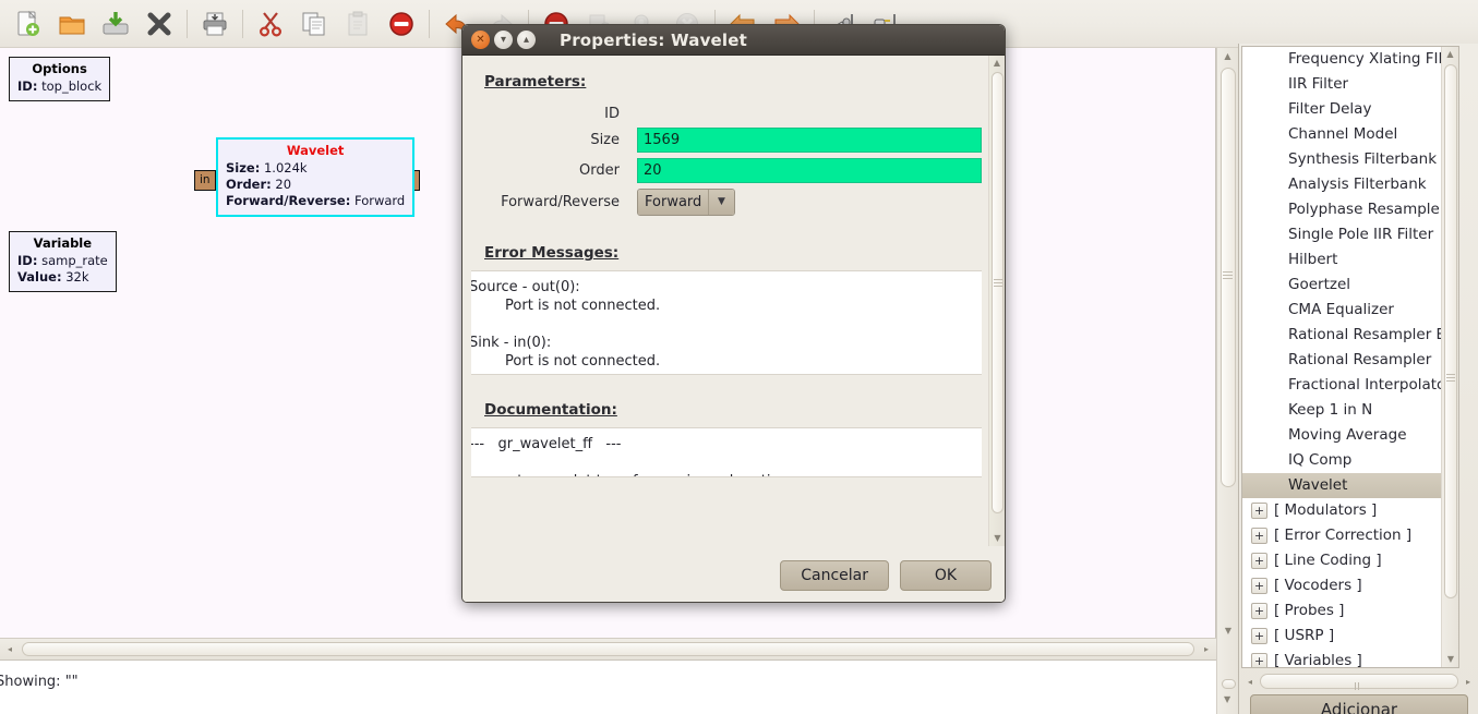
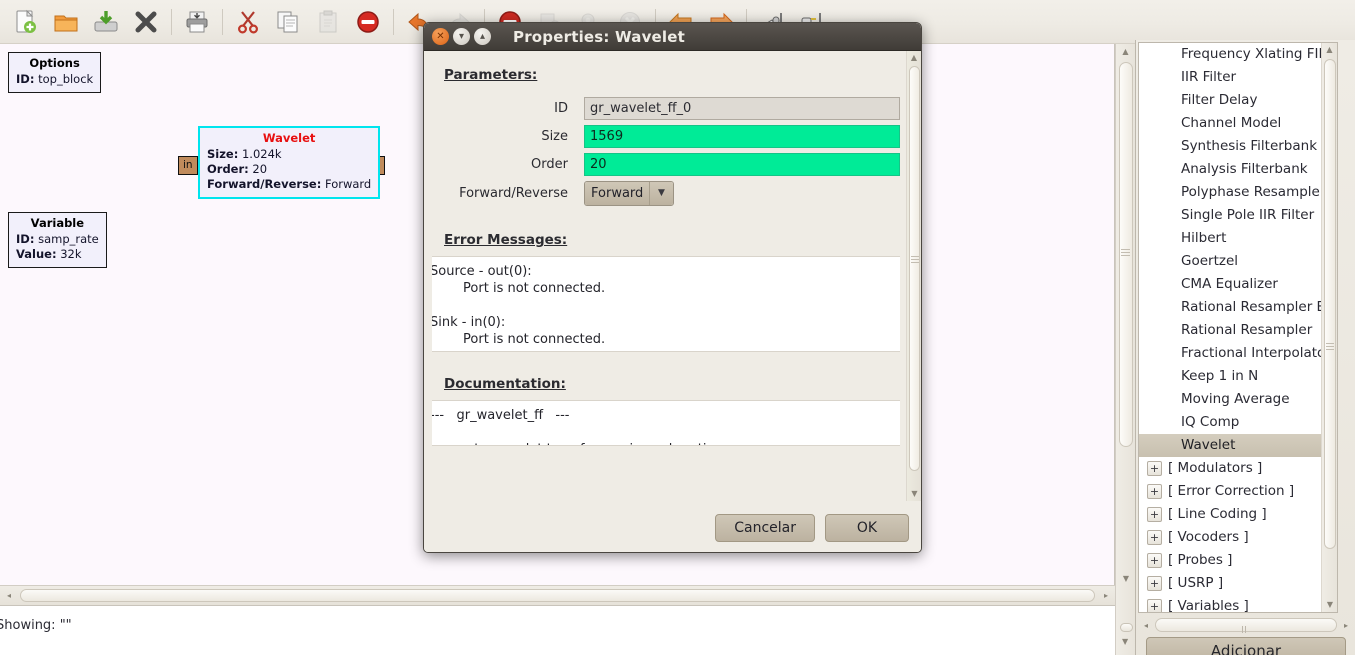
  Options
  ID: top_block
  Variable
  ID: samp_rate
  Value: 32k
  in
  Wavelet
  Size: 1.024k
  Order: 20
  Forward/Reverse: Forward
  ◂
  ▸
  ▲
  ▼
  Showing: ""
  ▼
  Frequency Xlating FI
  IIR Filter
  Filter Delay
  Channel Model
  Synthesis Filterbank
  Analysis Filterbank
  Polyphase Resample
  Single Pole IIR Filter
  Hilbert
  Goertzel
  CMA Equalizer
  Rational Resampler
  Rational Resampler
  Fractional Interpolat
  Keep 1 in N
  Moving Average
  IQ Comp
  Wavelet
  +
  [ Modulators ]
  +
  [ Error Correction ]
  +
  [ Line Coding ]
  +
  [ Vocoders ]
  +
  [ Probes ]
  +
  [ USRP ]
  +
  [ Variables ]
  ▲
  ▼
  ◂
  ▸
  Adicionar
  ✕
  ▾
  ▴
  Properties: Wavelet
  Parameters:
  ID
+ gr_wavelet_ff_0
  Size
  1569
  Order
  20
  Forward/Reverse
  Forward
  ▼
  Error Messages:
  Source - out(0):
  Port is not connected.
  Sink - in(0):
  Port is not connected.
  Documentation:
  --- gr_wavelet_ff ---
  ▲
  ▼
  Cancelar
  OK
